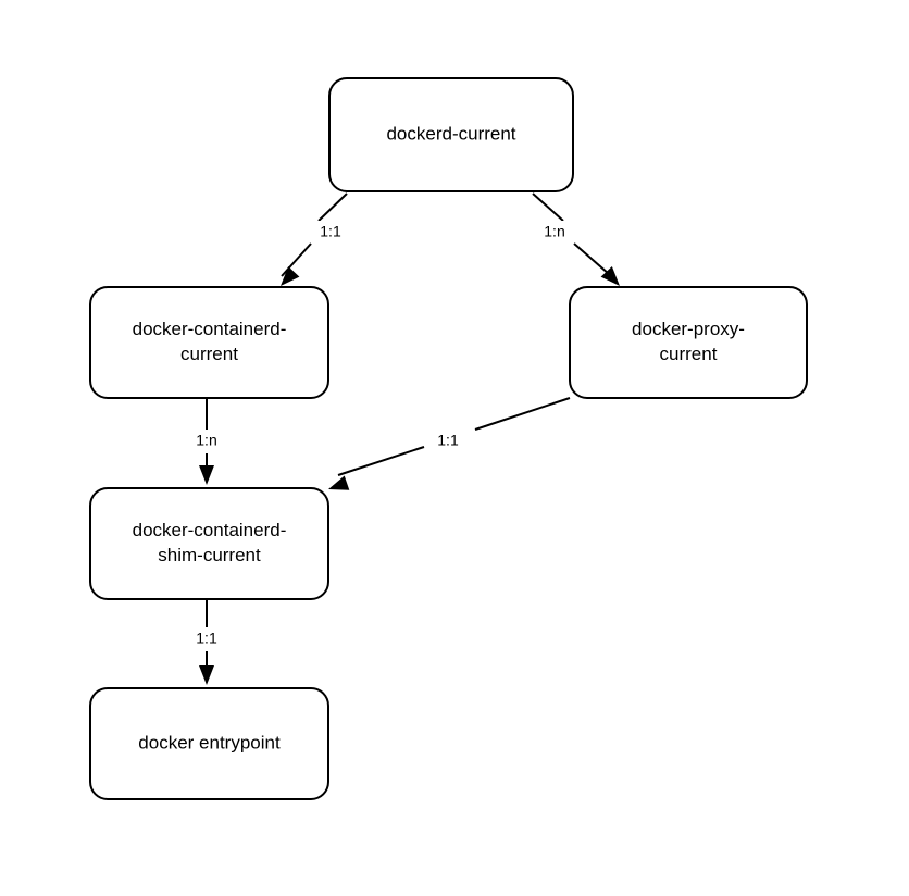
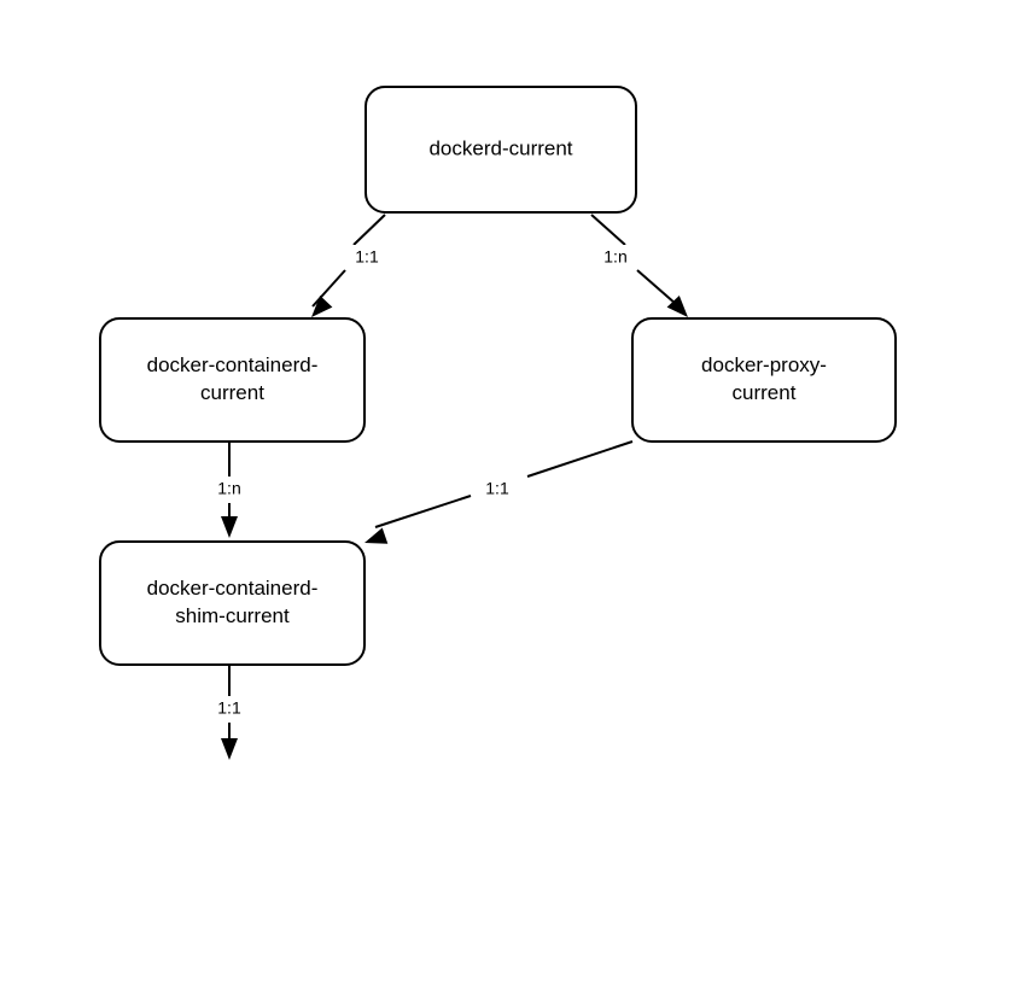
  dockerd-current
  docker-containerd-
  current
  docker-proxy-
  current
  docker-containerd-
  shim-current
- docker entrypoint
  1:1
  1:n
  1:n
  1:1
  1:1
